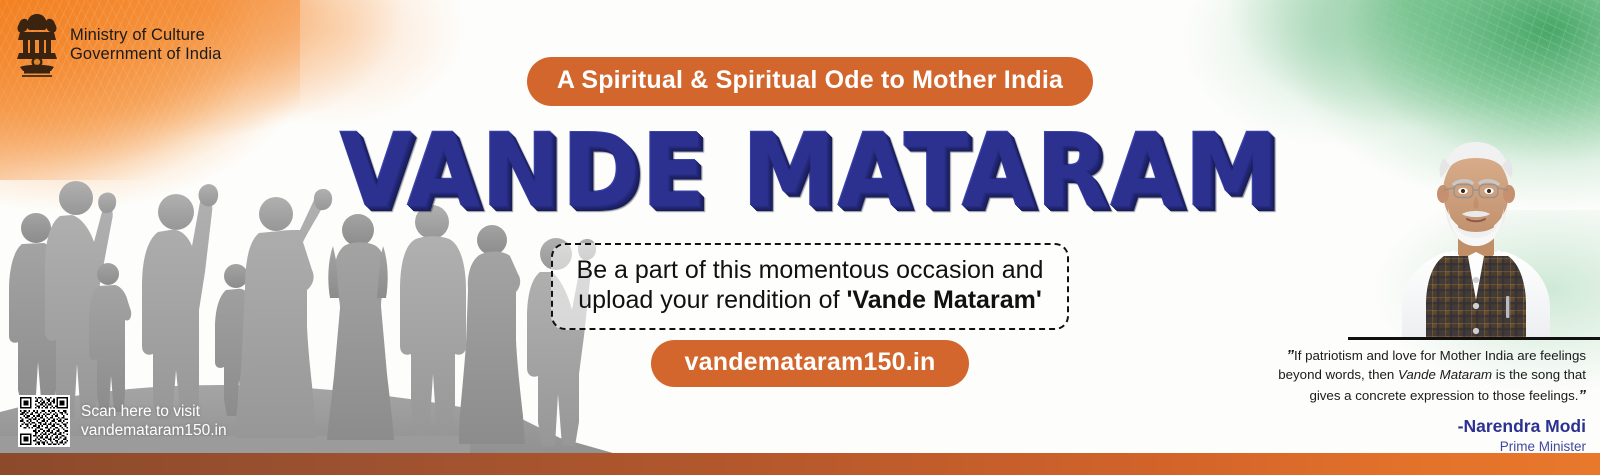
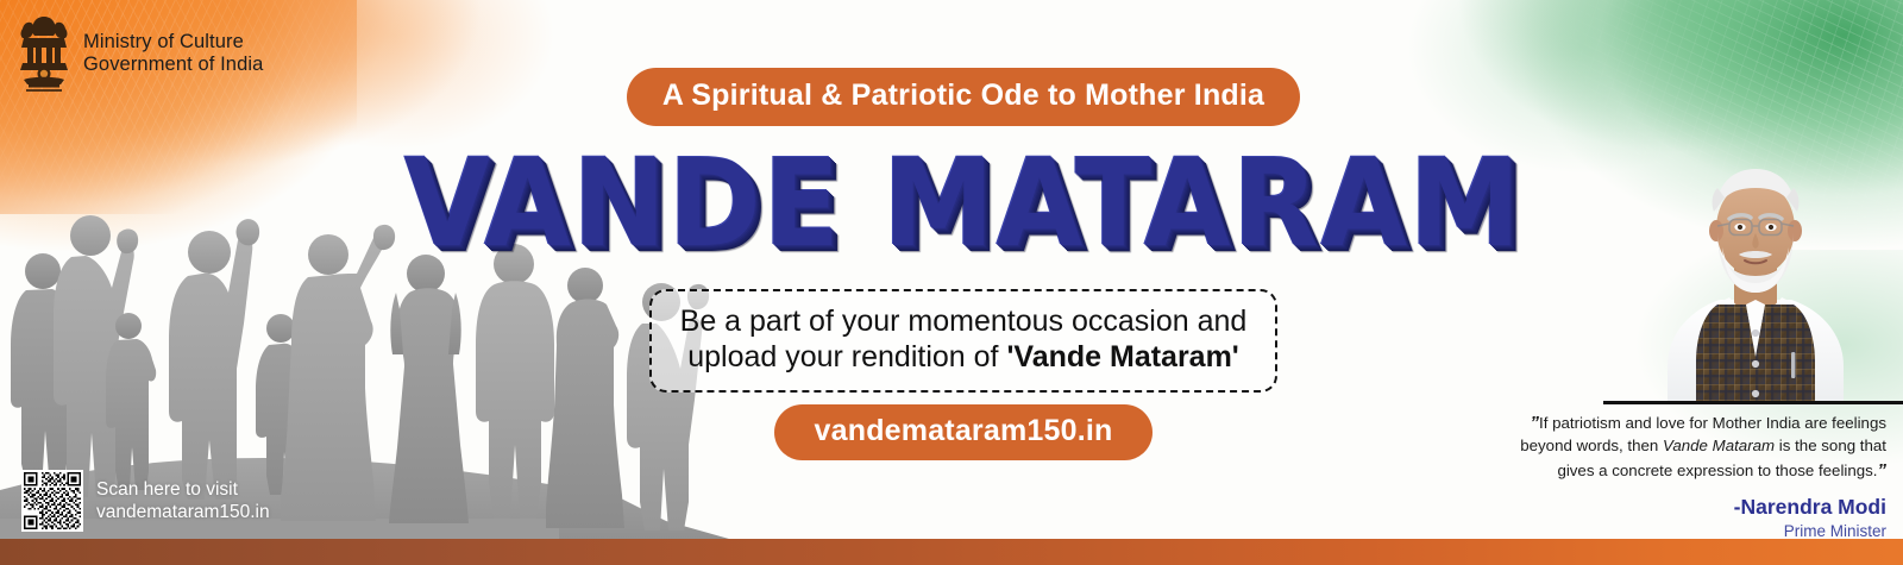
  Ministry of Culture
  Government of India
- A Spiritual & Spiritual Ode to Mother India
+ A Spiritual & Patriotic Ode to Mother India
  VANDE MATARAM
- Be a part of this momentous occasion and
+ Be a part of your momentous occasion and
  upload your rendition of 'Vande Mataram'
  vandemataram150.in
  Scan here to visit
  vandemataram150.in
  ”If patriotism and love for Mother India are feelings beyond words, then Vande Mataram is the song that gives a concrete expression to those feelings.”
  -Narendra Modi
  Prime Minister
